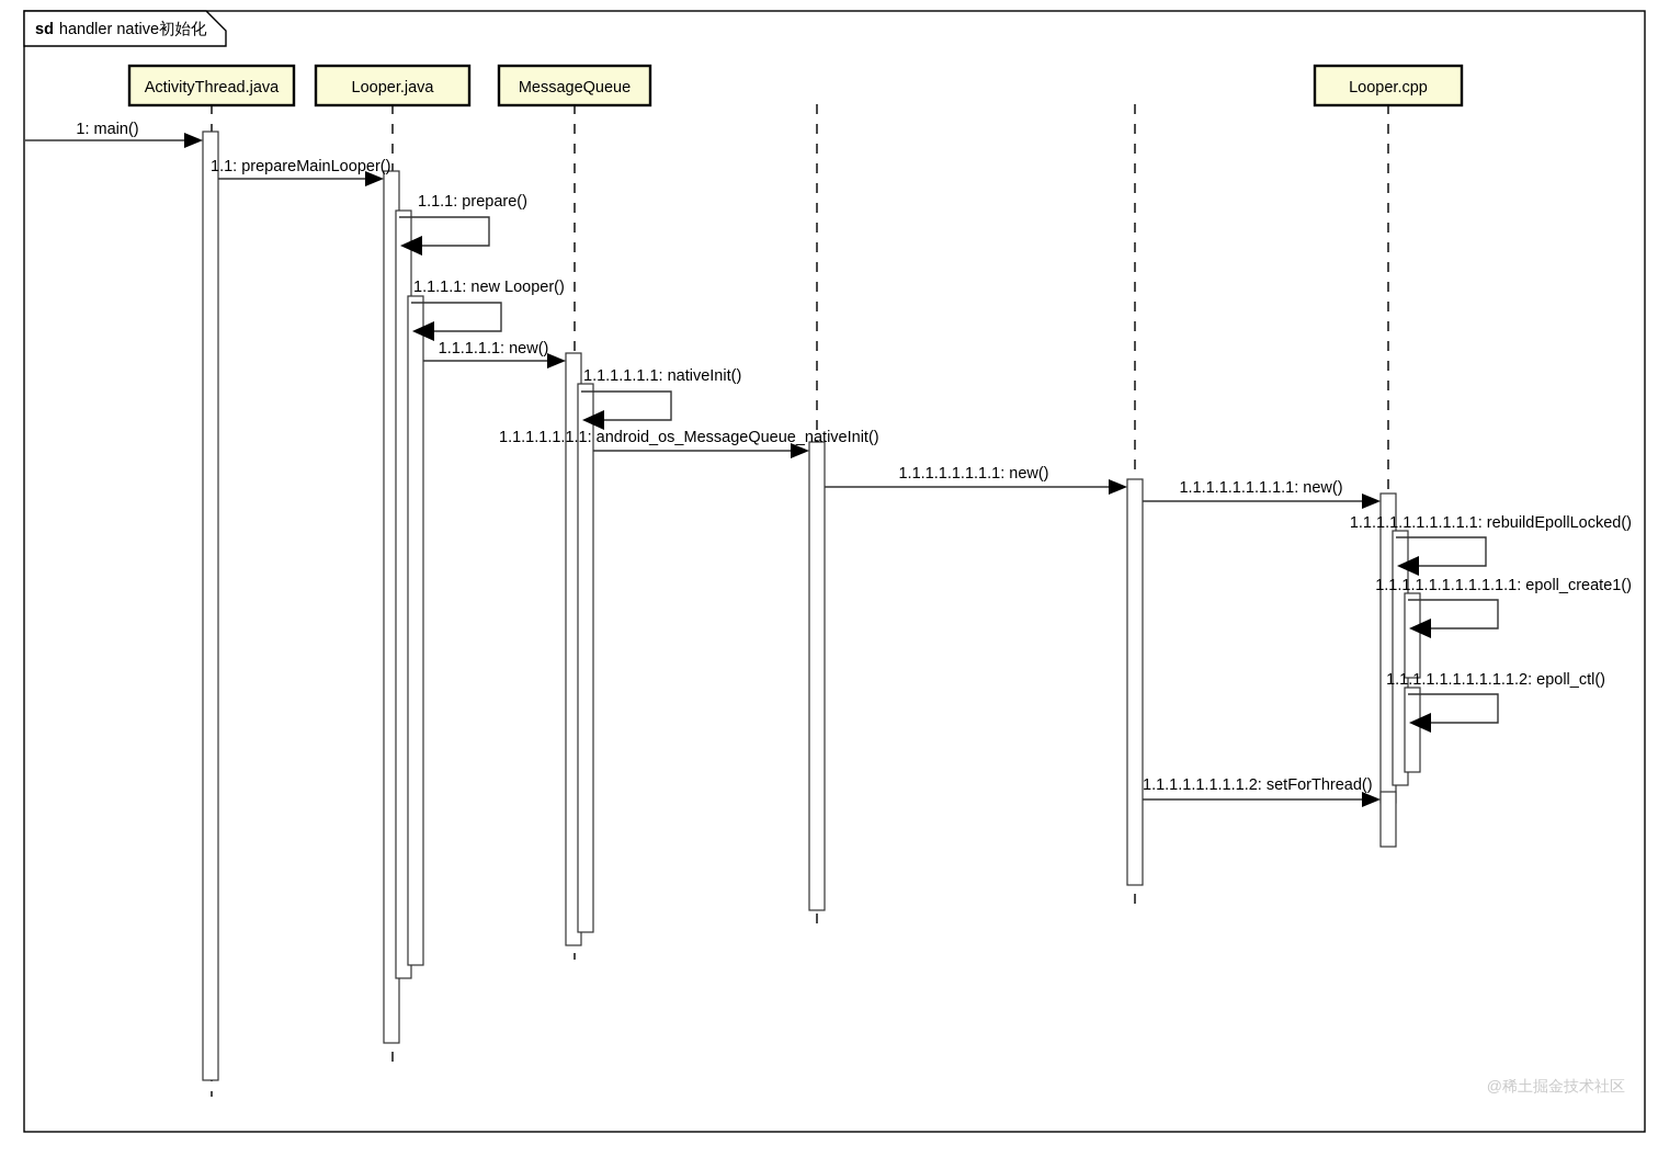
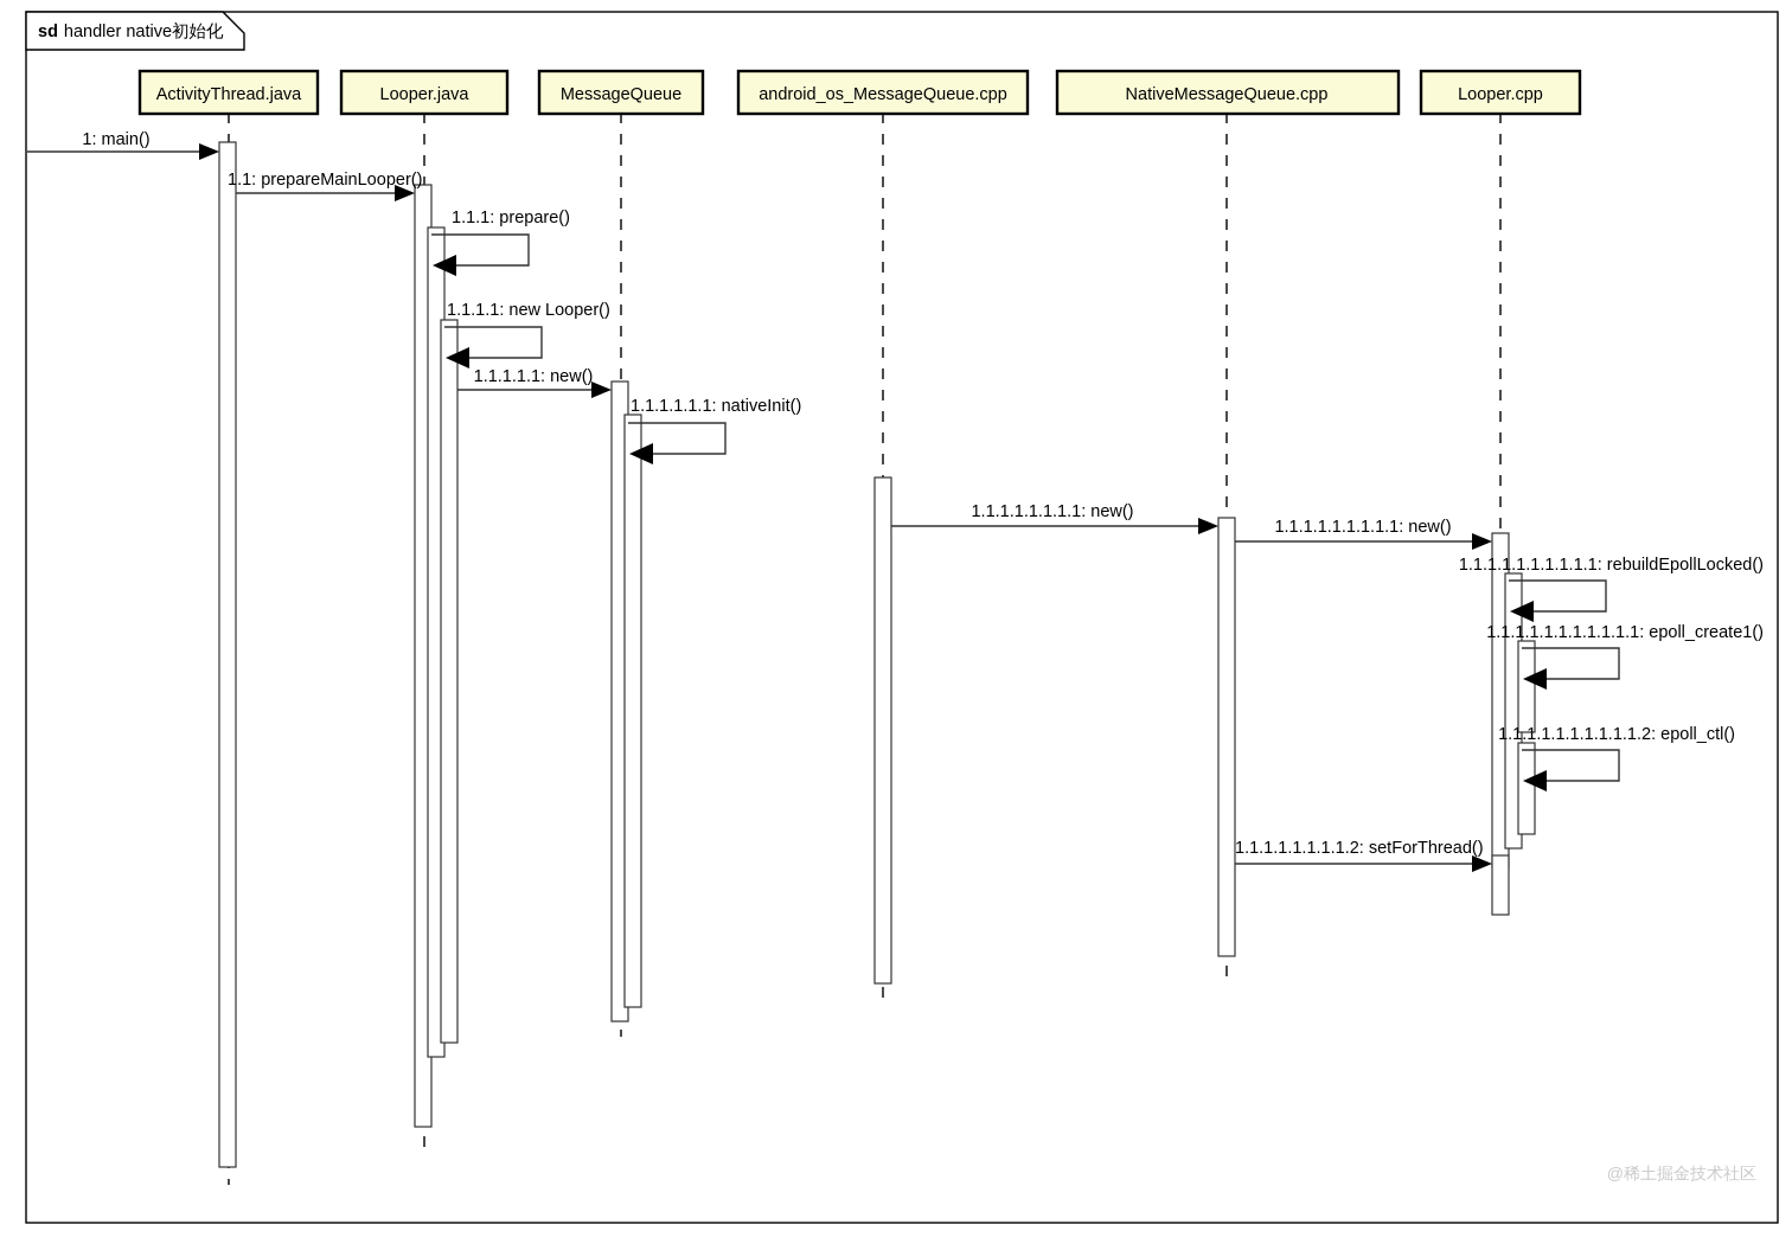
  sd handler native初始化
  1: main()
  1.1: prepareMainLooper()
  1.1.1: prepare()
  1.1.1.1: new Looper()
  1.1.1.1.1: new()
  1.1.1.1.1.1: nativeInit()
- 1.1.1.1.1.1.1: android_os_MessageQueue_nativeInit()
  1.1.1.1.1.1.1.1: new()
  1.1.1.1.1.1.1.1.1: new()
  1.1.1.1.1.1.1.1.1.1: rebuildEpollLocked()
  1.1.1.1.1.1.1.1.1.1.1: epoll_create1()
  1.1.1.1.1.1.1.1.1.1.2: epoll_ctl()
  1.1.1.1.1.1.1.1.2: setForThread()
  ActivityThread.java
  Looper.java
  MessageQueue
+ android_os_MessageQueue.cpp
+ NativeMessageQueue.cpp
  Looper.cpp
  @稀土掘金技术社区
